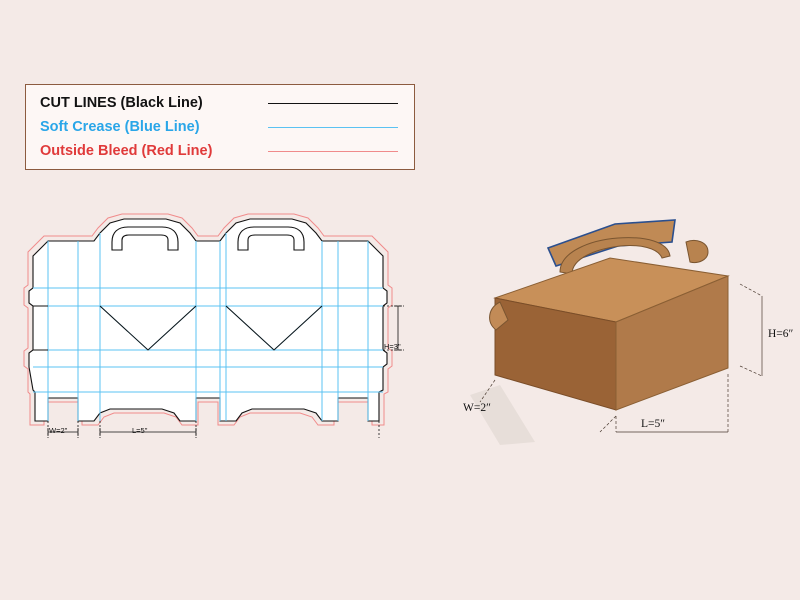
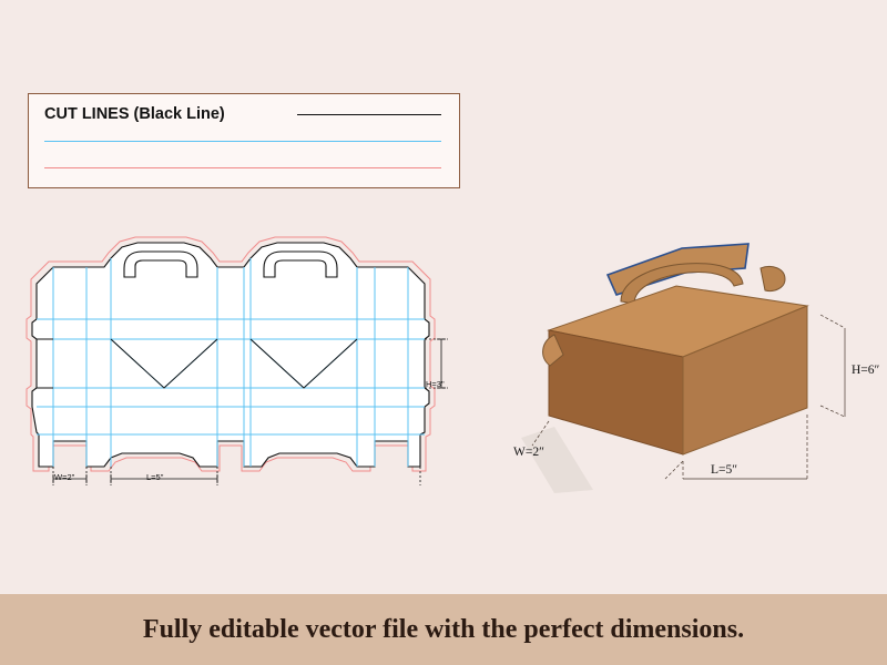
  CUT LINES (Black Line)
- Soft Crease (Blue Line)
- Outside Bleed (Red Line)
  H=3"
  W=2"
  L=5"
  H=6″
  W=2″
  L=5″
+ Fully editable vector file with the perfect dimensions.
